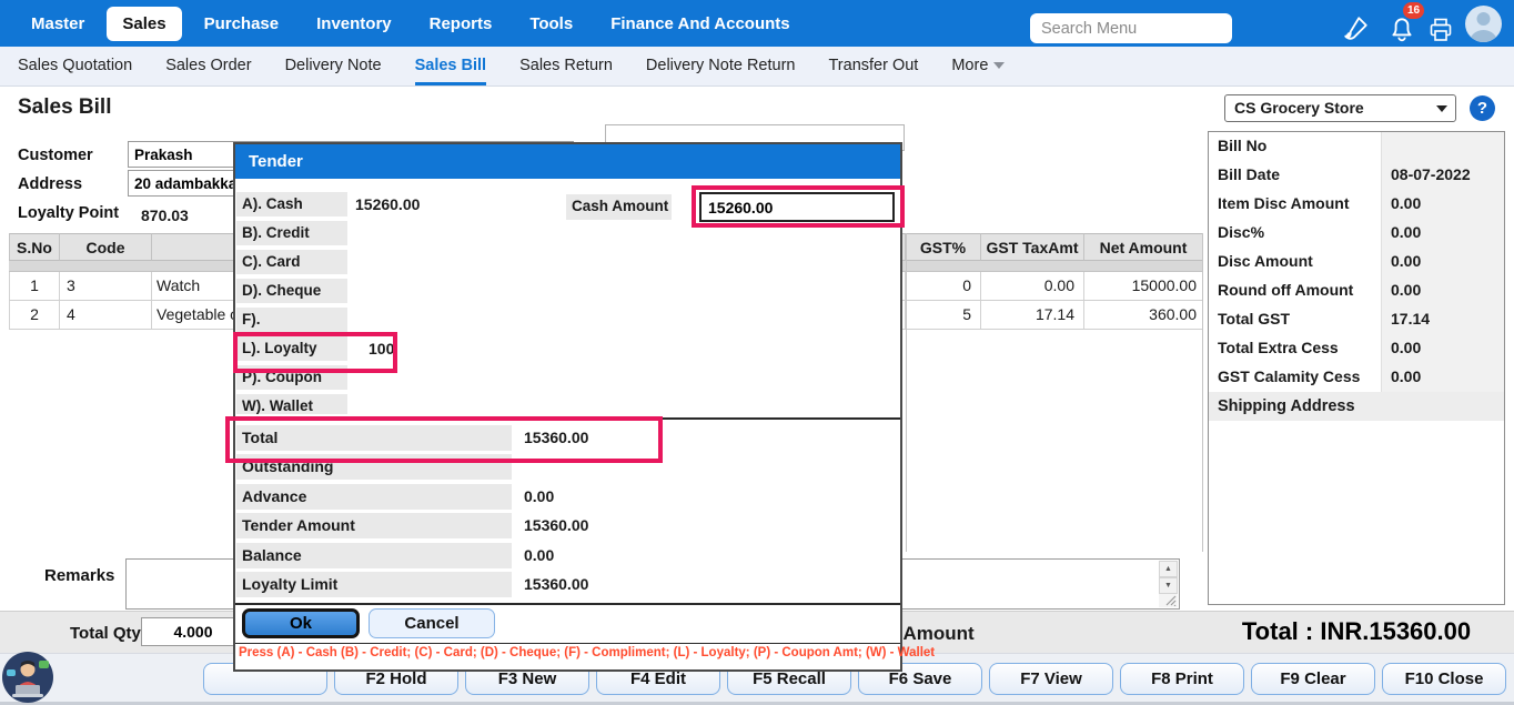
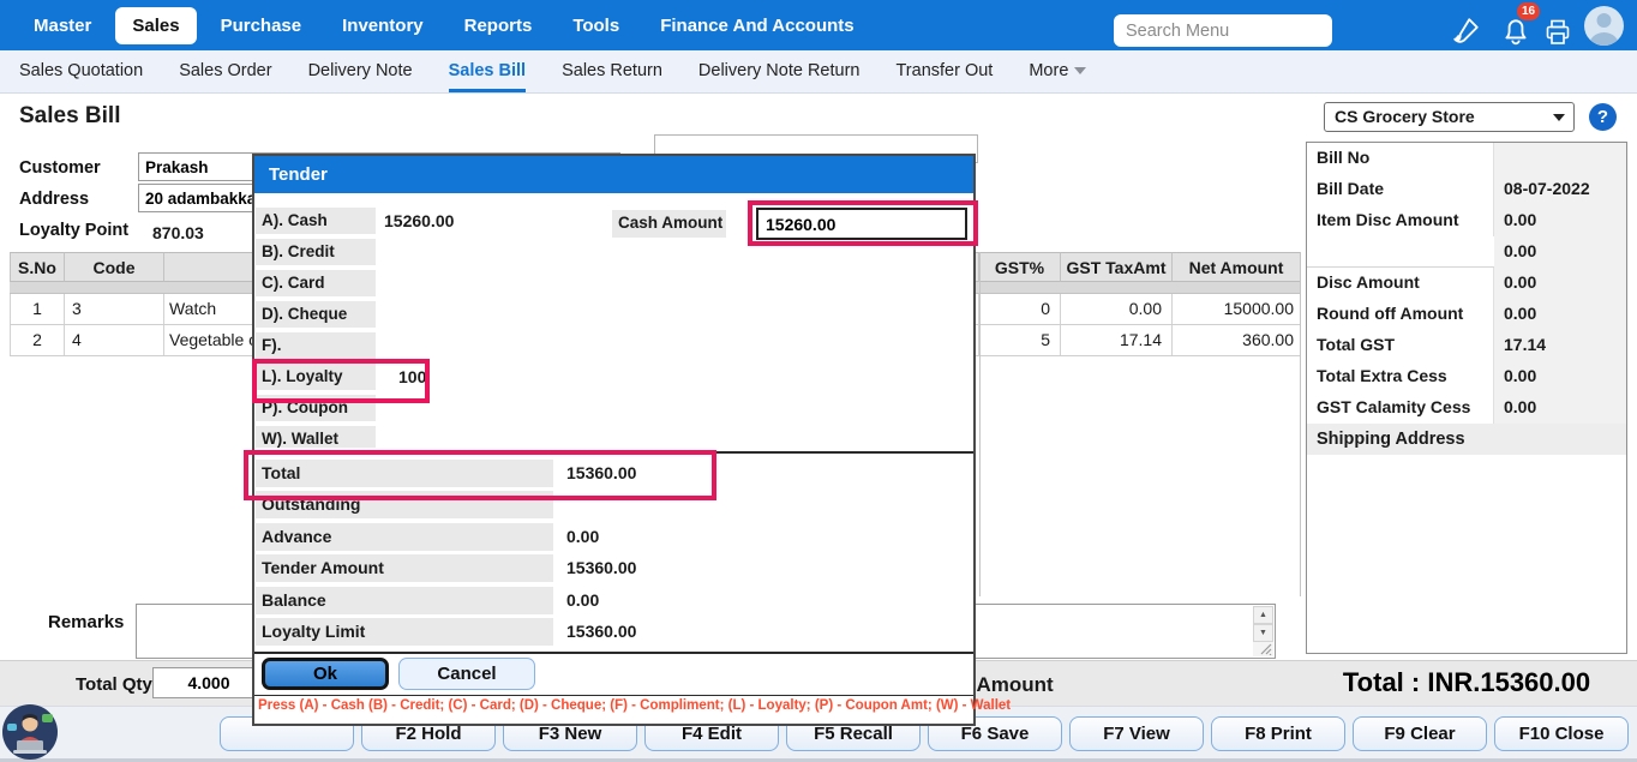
  Master
  Sales
  Purchase
  Inventory
  Reports
  Tools
  Finance And Accounts
  Search Menu
  16
  Sales Quotation
  Sales Order
  Delivery Note
  Sales Bill
  Sales Return
  Delivery Note Return
  Transfer Out
  More
  Sales Bill
  CS Grocery Store
  ?
  Customer
  Prakash
  Address
  20 adambakk
  Loyalty Point
  870.03
  S.No
  Code
  GST%
  GST TaxAmt
  Net Amount
  1
  3
  Watch
  0
  0.00
  15000.00
  2
  4
  Vegetable
  5
  17.14
  360.00
  Bill No
  Bill Date
  08-07-2022
  Item Disc Amount
  0.00
- Disc%
  0.00
  Disc Amount
  0.00
  Round off Amount
  0.00
  Total GST
  17.14
  Total Extra Cess
  0.00
  GST Calamity Cess
  0.00
  Shipping Address
  Remarks
  Total Qty
  4.000
  Total : INR.15360.00
  F2 Hold
  F3 New
  F4 Edit
  F5 Recall
  F6 Save
  F7 View
  F8 Print
  F9 Clear
  F10 Close
  Tender
  A). Cash
  15260.00
  B). Credit
  C). Card
  D). Cheque
  L). Loyalty
  100
  P). Coupon
  W). Wallet
  Cash Amount
  15260.00
  Total
  15360.00
  Outstanding
  Advance
  0.00
  Tender Amount
  15360.00
  Balance
  0.00
  Loyalty Limit
  15360.00
  Ok
  Cancel
  Press (A) - Cash (B) - Credit; (C) - Card; (D) - Cheque; (F) - Compliment; (L) - Loyalty; (P) - Coupon Amt; (W) - Wallet
